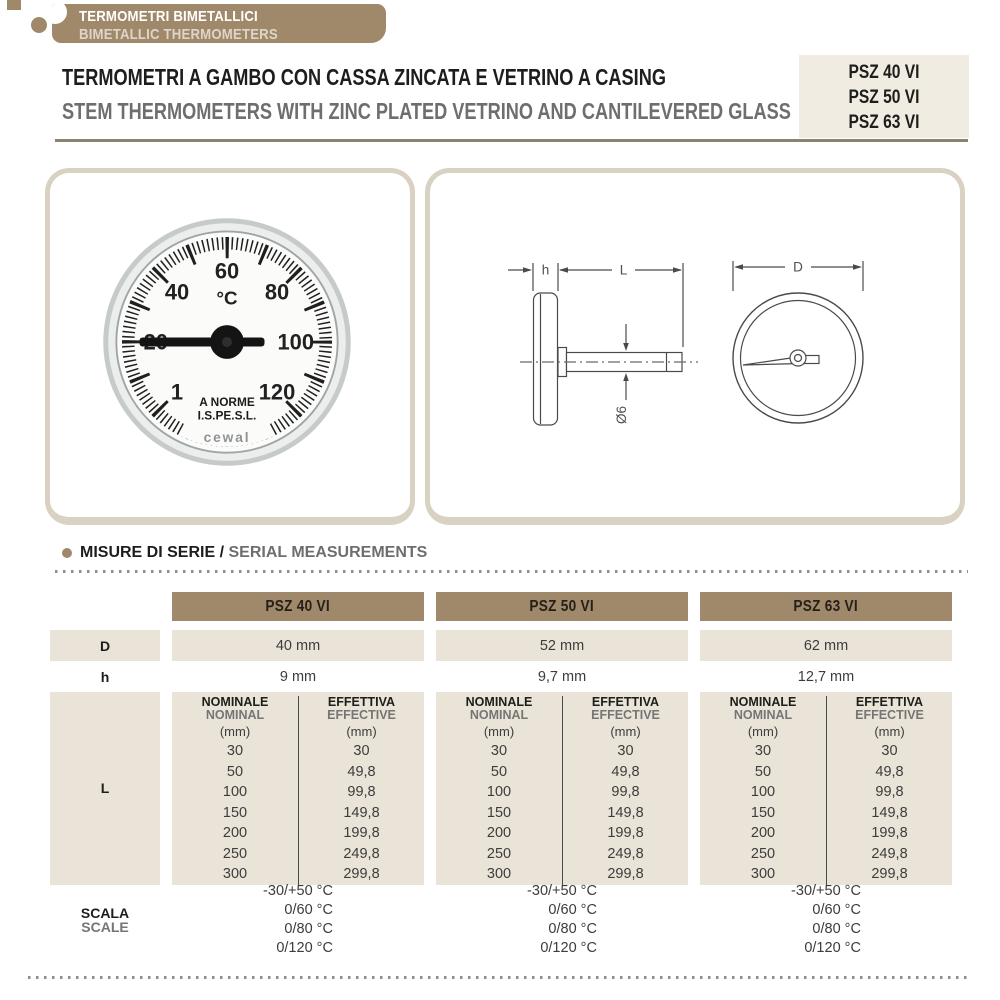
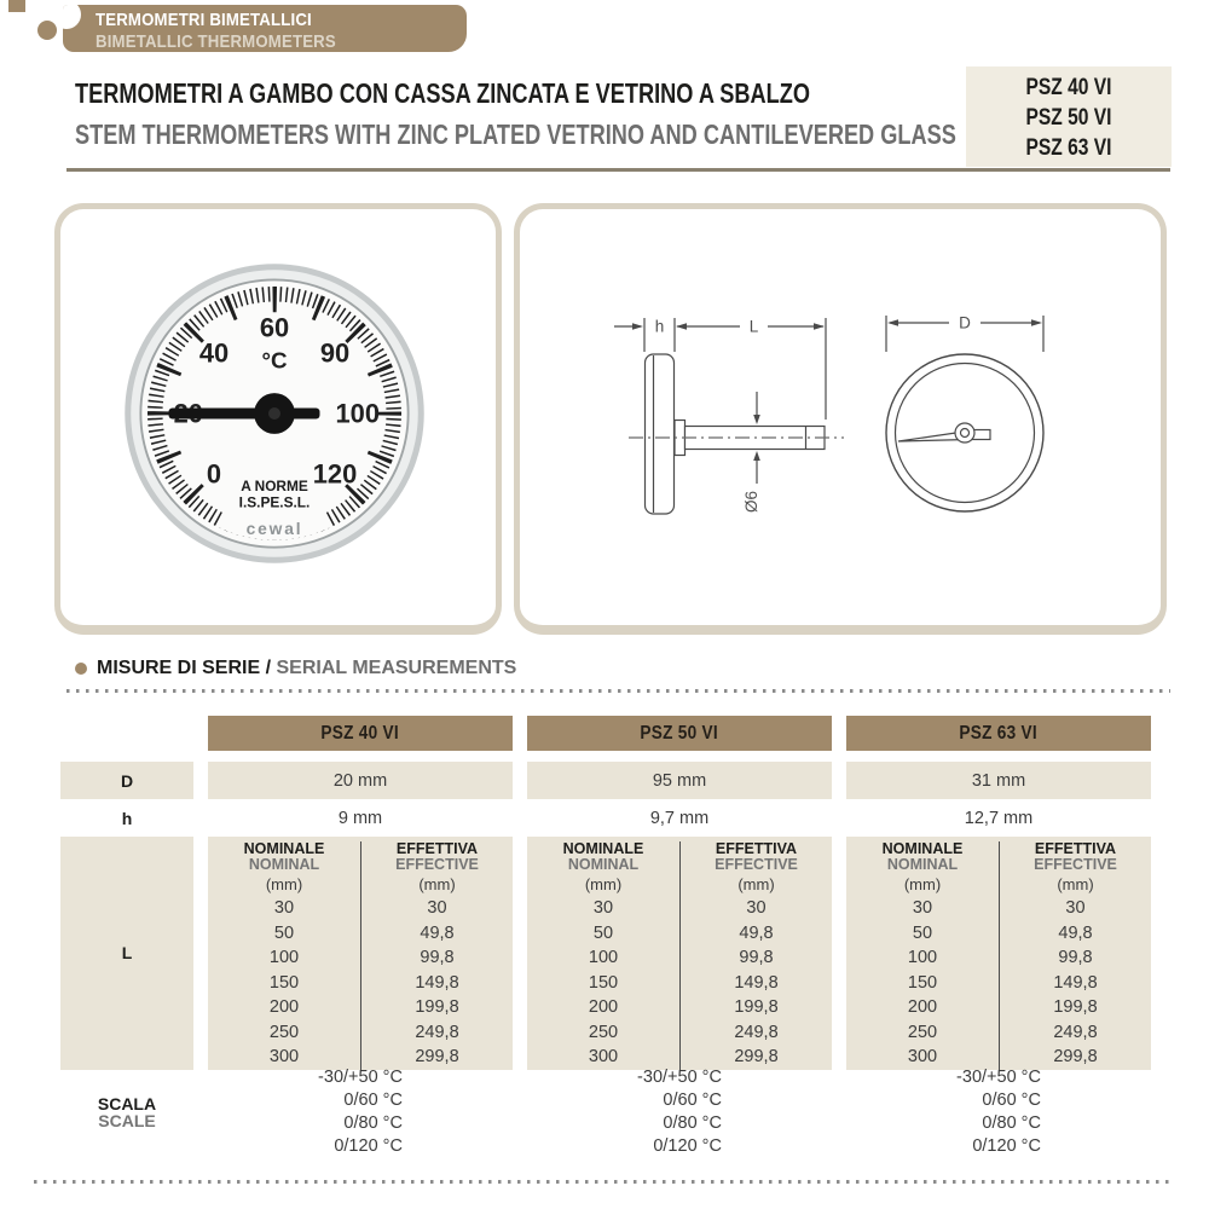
  TERMOMETRI BIMETALLICI
  BIMETALLIC THERMOMETERS
- TERMOMETRI A GAMBO CON CASSA ZINCATA E VETRINO A CASING
+ TERMOMETRI A GAMBO CON CASSA ZINCATA E VETRINO A SBALZO
  STEM THERMOMETERS WITH ZINC PLATED VETRINO AND CANTILEVERED GLASS
  PSZ 40 VI
  PSZ 50 VI
  PSZ 63 VI
  60
  40
- 80
+ 90
  100
- 1
+ 0
  120
  °C
  A NORME
  I.S.PE.S.L.
  cewal
  h
  L
  D
  MISURE DI SERIE / SERIAL MEASUREMENTS
  PSZ 40 VI
  PSZ 50 VI
  PSZ 63 VI
  D
- 40 mm
+ 20 mm
- 52 mm
+ 95 mm
- 62 mm
+ 31 mm
  h
  9 mm
  9,7 mm
  12,7 mm
  L
  NOMINALE
  NOMINAL
  (mm)
  30
  50
  100
  150
  200
  250
  300
  EFFETTIVA
  EFFECTIVE
  (mm)
  30
  49,8
  99,8
  149,8
  199,8
  249,8
  299,8
  NOMINALE
  NOMINAL
  (mm)
  30
  50
  100
  150
  200
  250
  300
  EFFETTIVA
  EFFECTIVE
  (mm)
  30
  49,8
  99,8
  149,8
  199,8
  249,8
  299,8
  NOMINALE
  NOMINAL
  (mm)
  30
  50
  100
  150
  200
  250
  300
  EFFETTIVA
  EFFECTIVE
  (mm)
  30
  49,8
  99,8
  149,8
  199,8
  249,8
  299,8
  SCALA
  SCALE
  -30/+50 °C
  0/60 °C
  0/80 °C
  0/120 °C
  -30/+50 °C
  0/60 °C
  0/80 °C
  0/120 °C
  -30/+50 °C
  0/60 °C
  0/80 °C
  0/120 °C
